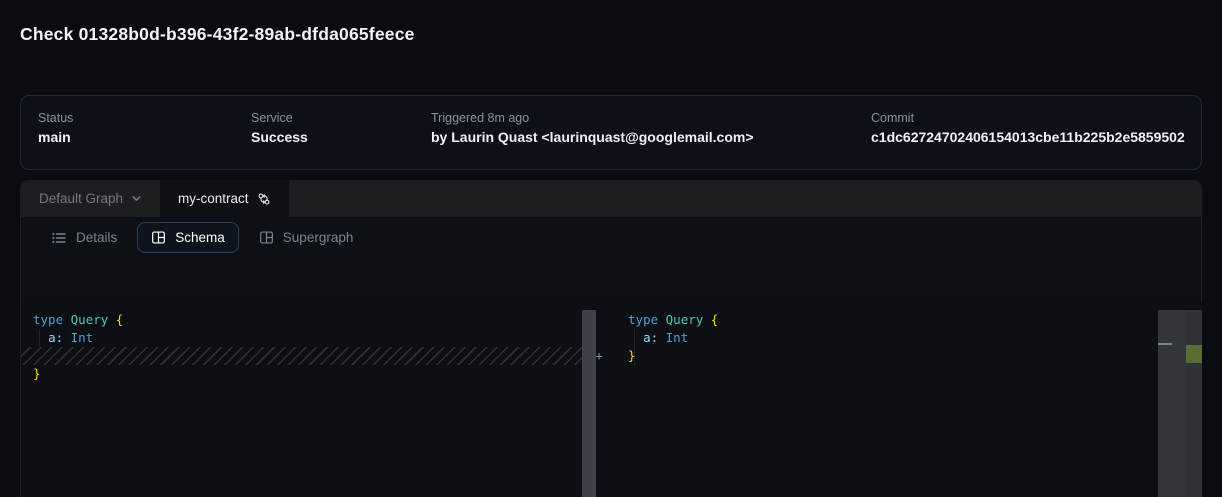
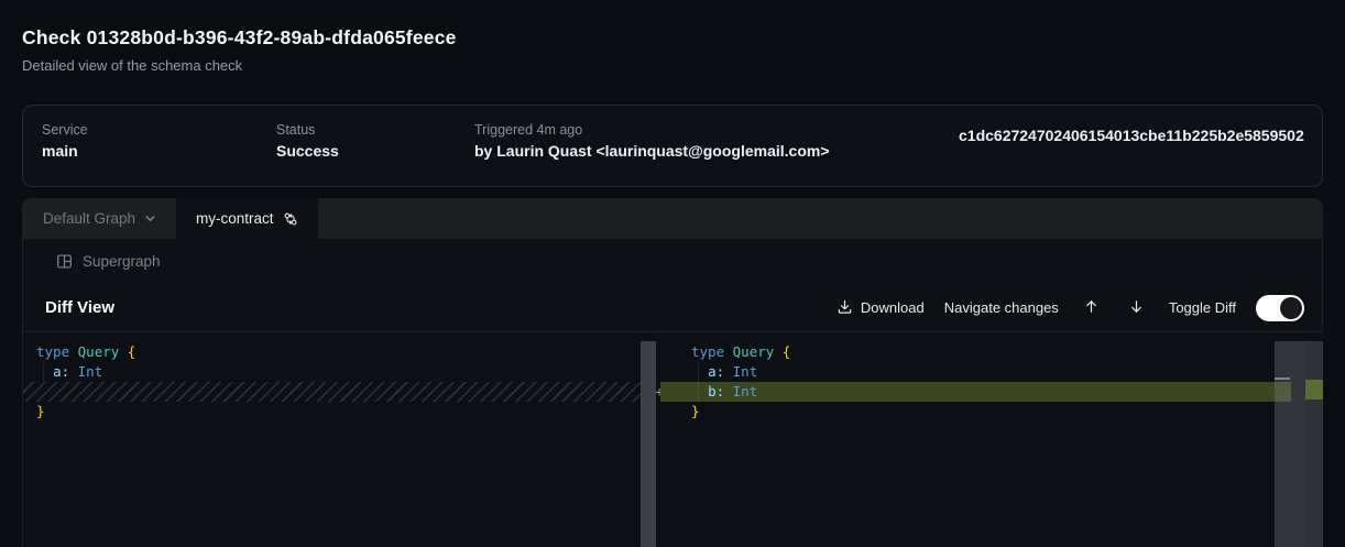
  Check 01328b0d-b396-43f2-89ab-dfda065feece
+ Detailed view of the schema check
- Status
+ Service
  main
- Service
+ Status
  Success
- Triggered 8m ago
+ Triggered 4m ago
  by Laurin Quast <laurinquast@googlemail.com>
- Commit
  c1dc62724702406154013cbe11b225b2e5859502
  Default Graph
  my-contract
- Details
- Schema
  Supergraph
+ Diff View
+ Download
+ Navigate changes
+ Toggle Diff
  type Query {
  a: Int
  }
  +
  type Query {
  a: Int
+ b: Int
  }
